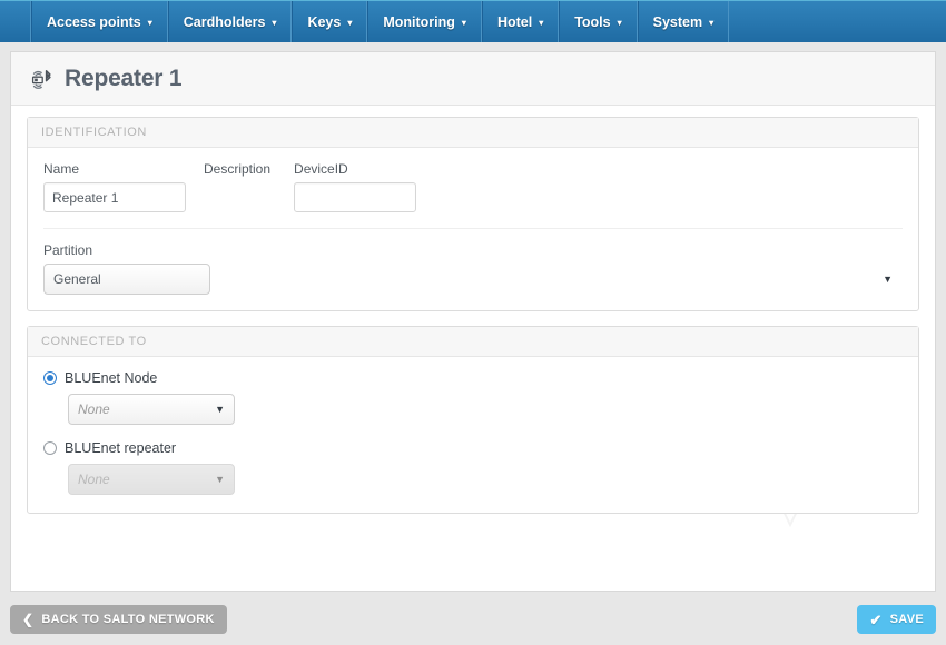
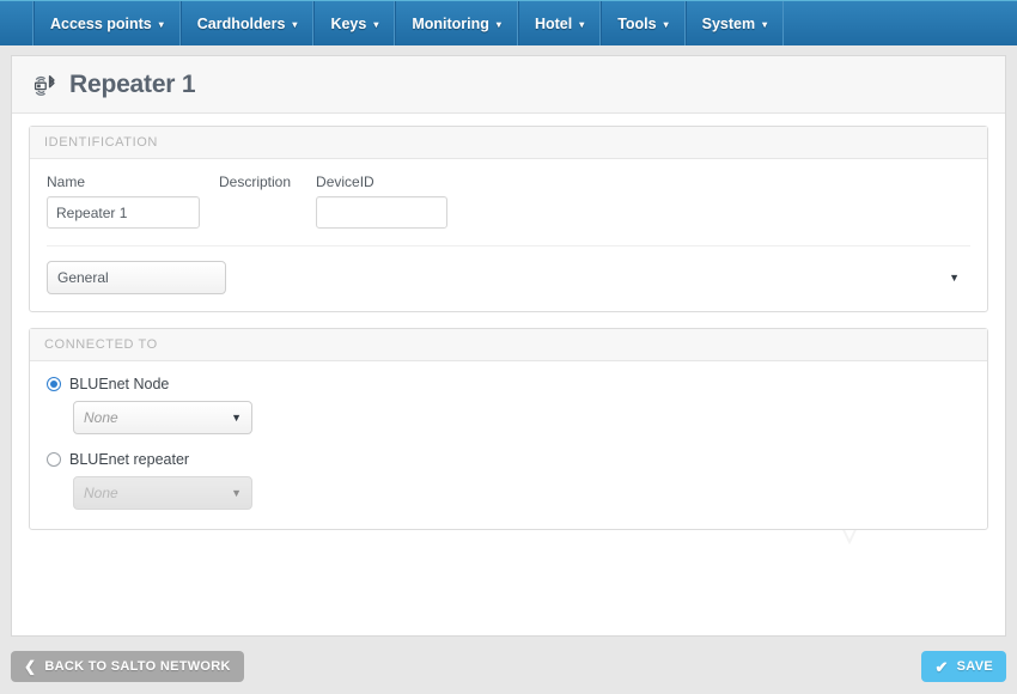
  Access points
  ▾
  Cardholders
  ▾
  Keys
  ▾
  Monitoring
  ▾
  Hotel
  ▾
  Tools
  ▾
  System
  ▾
  Repeater 1
  IDENTIFICATION
  Name
  Repeater 1
  Description
  DeviceID
- Partition
  General
  ▼
  CONNECTED TO
  BLUEnet Node
  None
  ▼
  BLUEnet repeater
  None
  ▼
  ❮
  BACK TO SALTO NETWORK
  ✔
  SAVE
